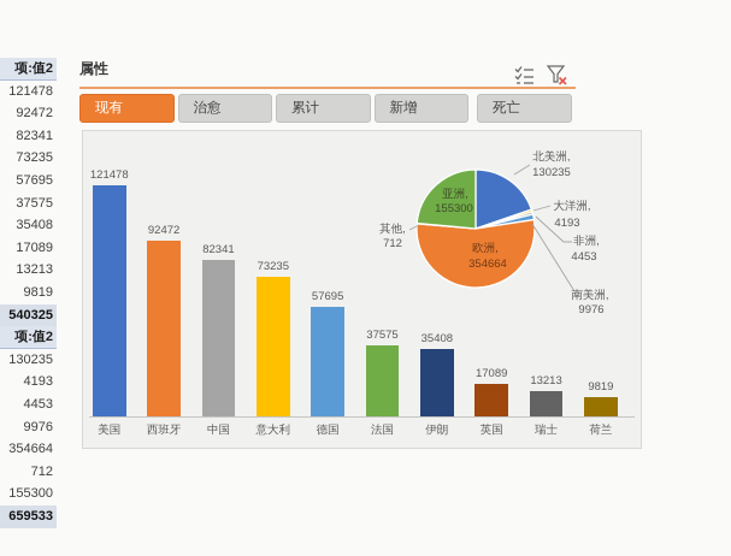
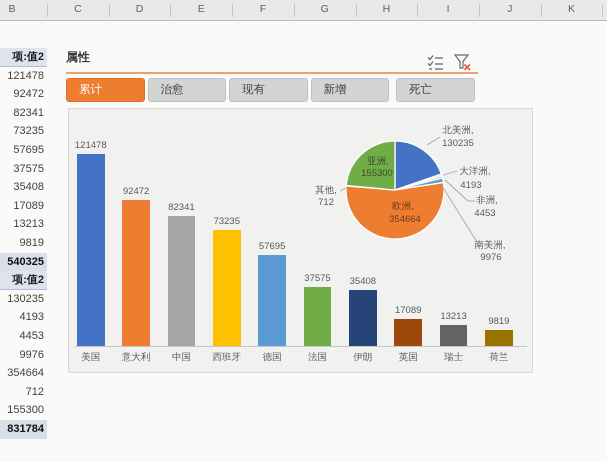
+ B
+ C
+ D
+ E
+ F
+ G
+ H
+ I
+ J
+ K
  项:值2
  121478
  92472
  82341
  73235
  57695
  37575
  35408
  17089
  13213
  9819
  540325
  项:值2
  130235
  4193
  4453
  9976
  354664
  712
  155300
- 659533
+ 831784
  属性
- 现有
+ 累计
  治愈
- 累计
+ 现有
  新增
  死亡
  121478
  92472
  82341
  73235
  57695
  37575
  35408
  17089
  13213
  9819
  美国
- 西班牙
+ 意大利
  中国
- 意大利
+ 西班牙
  德国
  法国
  伊朗
  英国
  瑞士
  荷兰
  北美洲,
  130235
  大洋洲,
  4193
  非洲,
  4453
  南美洲,
  9976
  欧洲,
  354664
  其他,
  712
  亚洲,
  155300
